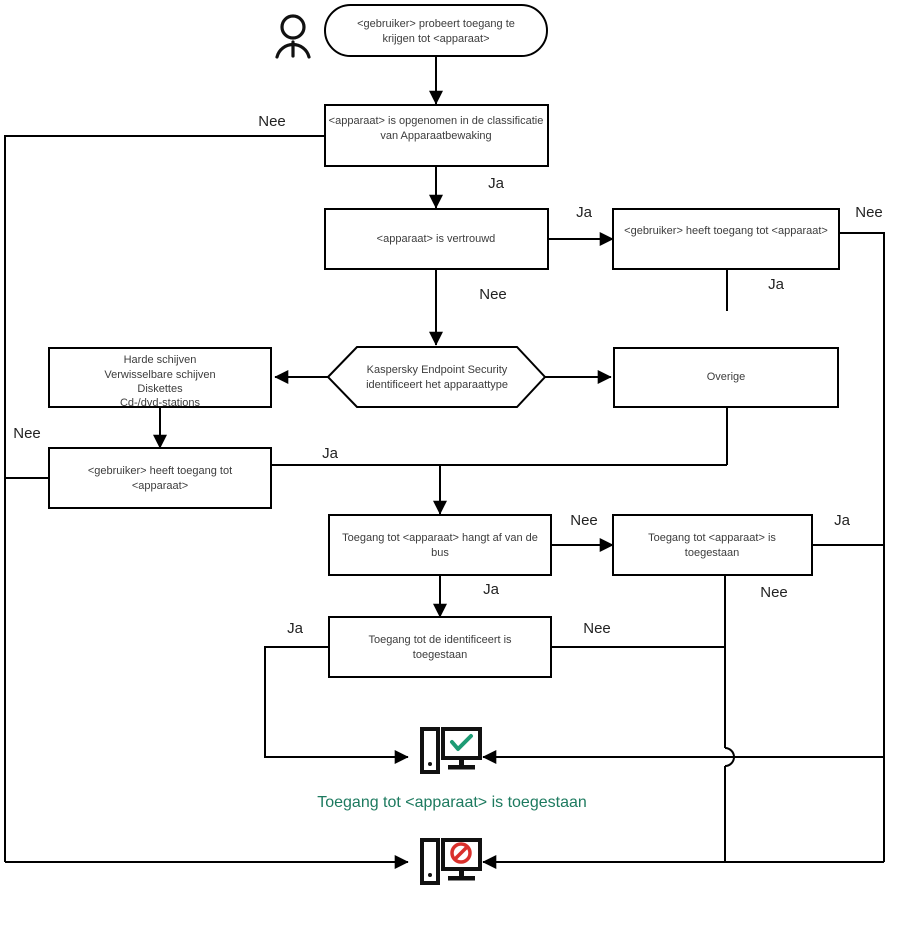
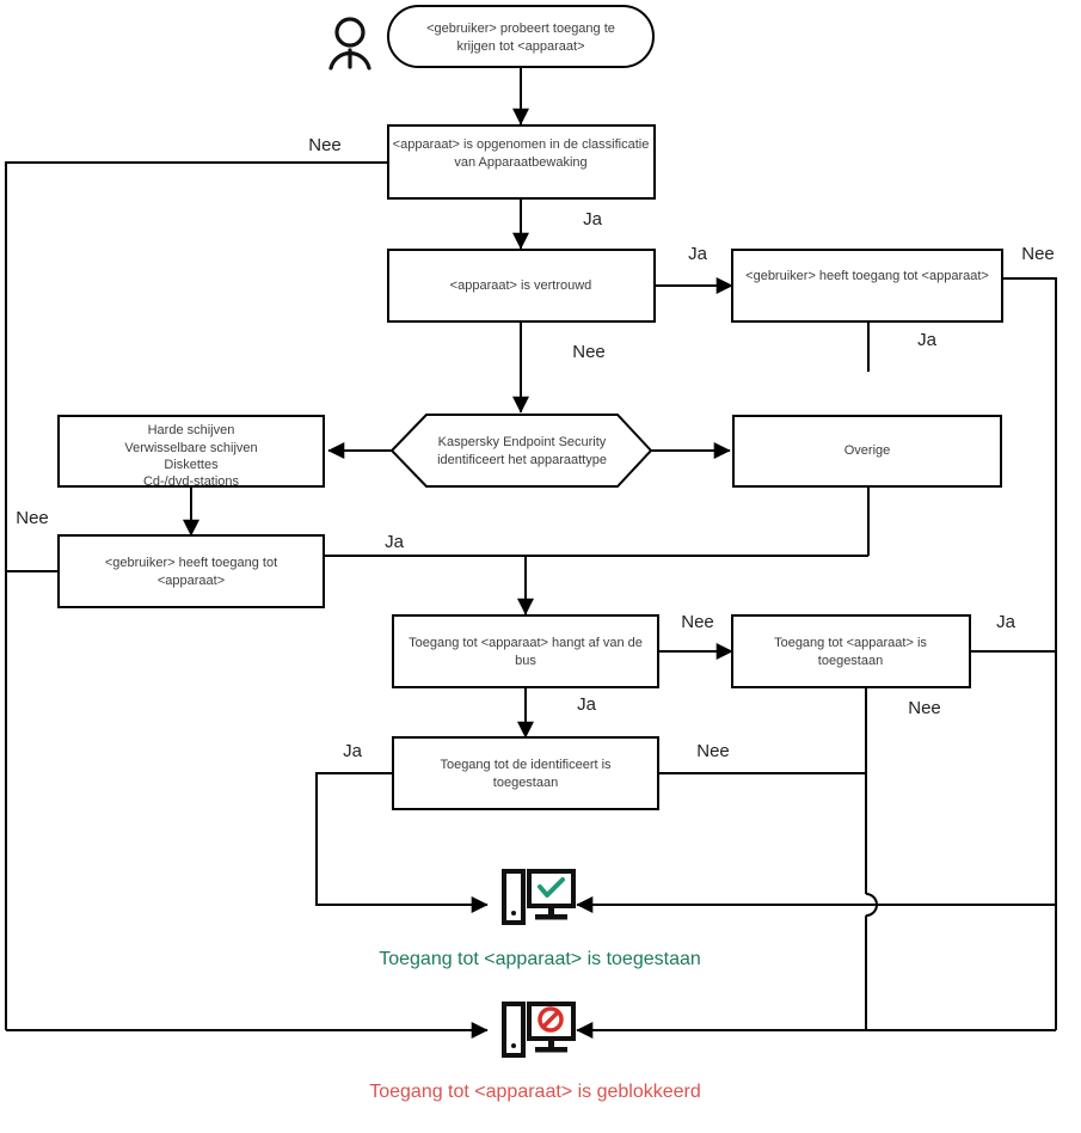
  <gebruiker> probeert toegang te
  krijgen tot <apparaat>
  <apparaat> is opgenomen in de classificatie
  van Apparaatbewaking
  <apparaat> is vertrouwd
  <gebruiker> heeft toegang tot <apparaat>
  Kaspersky Endpoint Security
  identificeert het apparaattype
  Harde schijven
  Verwisselbare schijven
  Diskettes
  Cd-/dvd-stations
  Overige
  <gebruiker> heeft toegang tot
  <apparaat>
  Toegang tot <apparaat> hangt af van de
  bus
  Toegang tot <apparaat> is
  toegestaan
  Toegang tot de identificeert is
  toegestaan
  Nee
  Ja
  Ja
  Nee
  Nee
  Ja
  Nee
  Ja
  Nee
  Ja
  Ja
  Nee
  Ja
  Nee
  Toegang tot <apparaat> is toegestaan
+ Toegang tot <apparaat> is geblokkeerd
